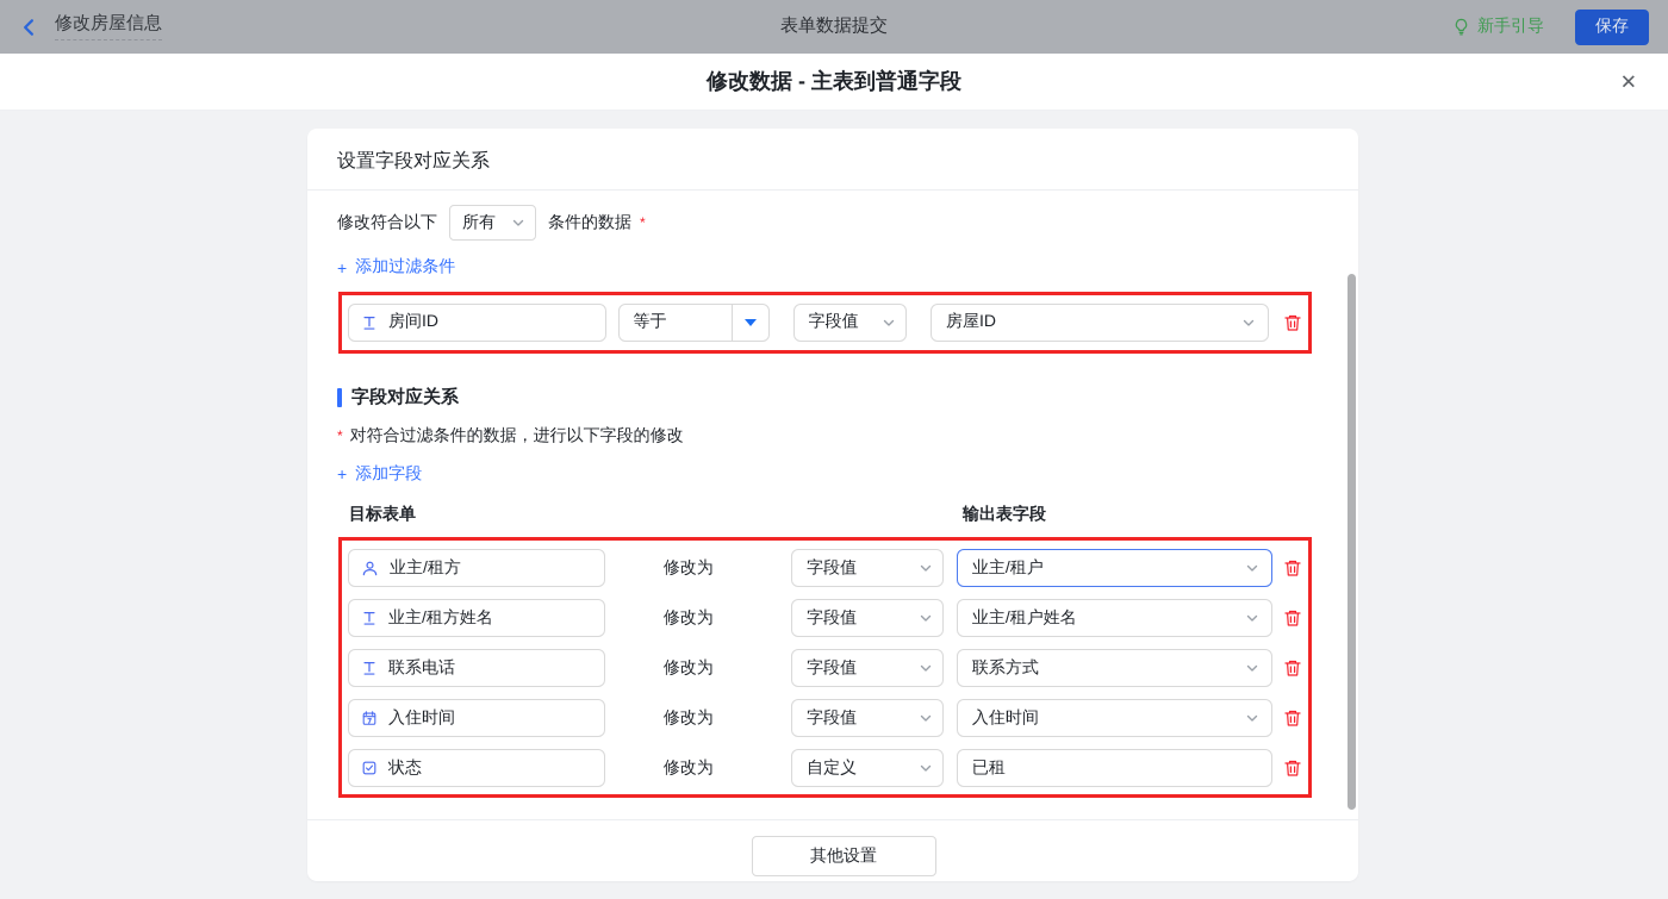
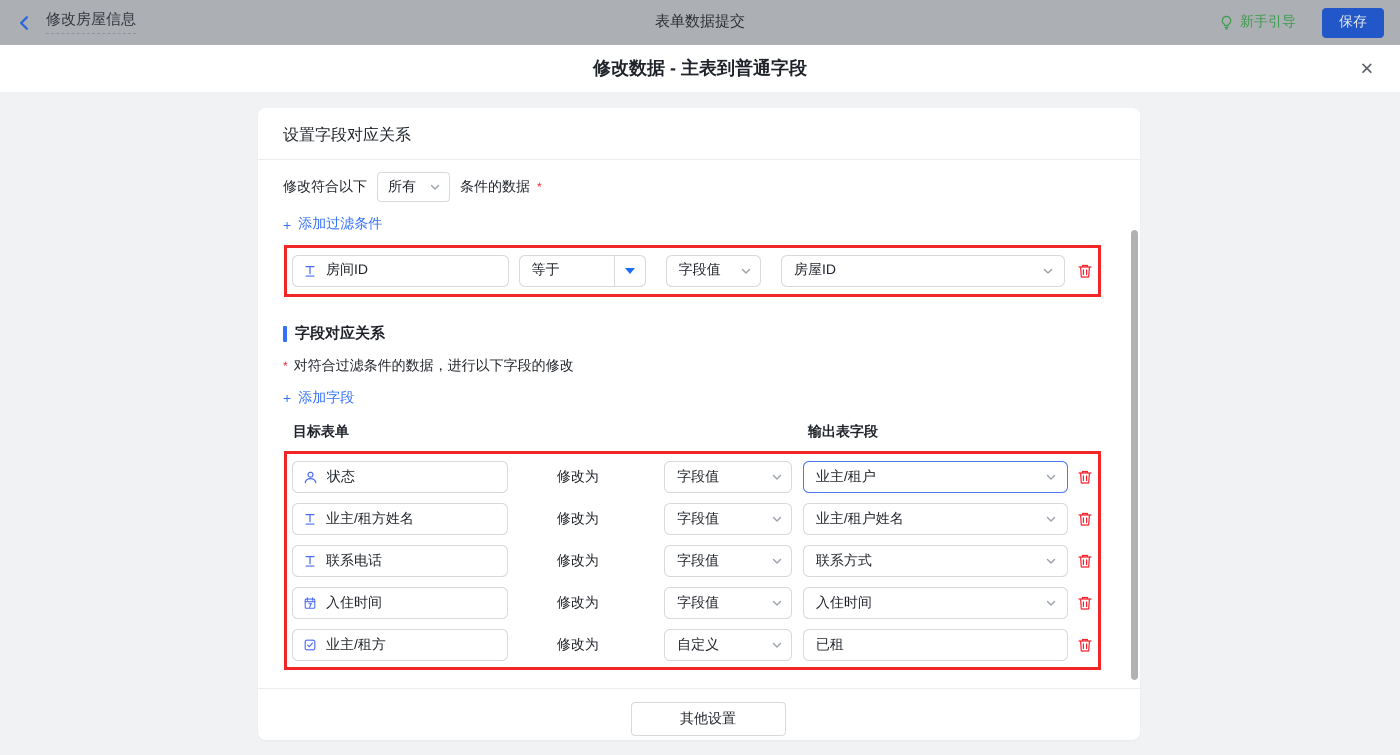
  修改房屋信息
  表单数据提交
  新手引导
  保存
  修改数据 - 主表到普通字段
  ✕
  设置字段对应关系
  修改符合以下
  所有
  条件的数据
  *
  +
  添加过滤条件
  房间ID
  等于
  字段值
  房屋ID
  字段对应关系
  *
  对符合过滤条件的数据，进行以下字段的修改
  +
  添加字段
  目标表单
  输出表字段
- 业主/租方
+ 状态
  修改为
  字段值
  业主/租户
  业主/租方姓名
  修改为
  字段值
  业主/租户姓名
  联系电话
  修改为
  字段值
  联系方式
  入住时间
  修改为
  字段值
  入住时间
- 状态
+ 业主/租方
  修改为
  自定义
  已租
  其他设置
